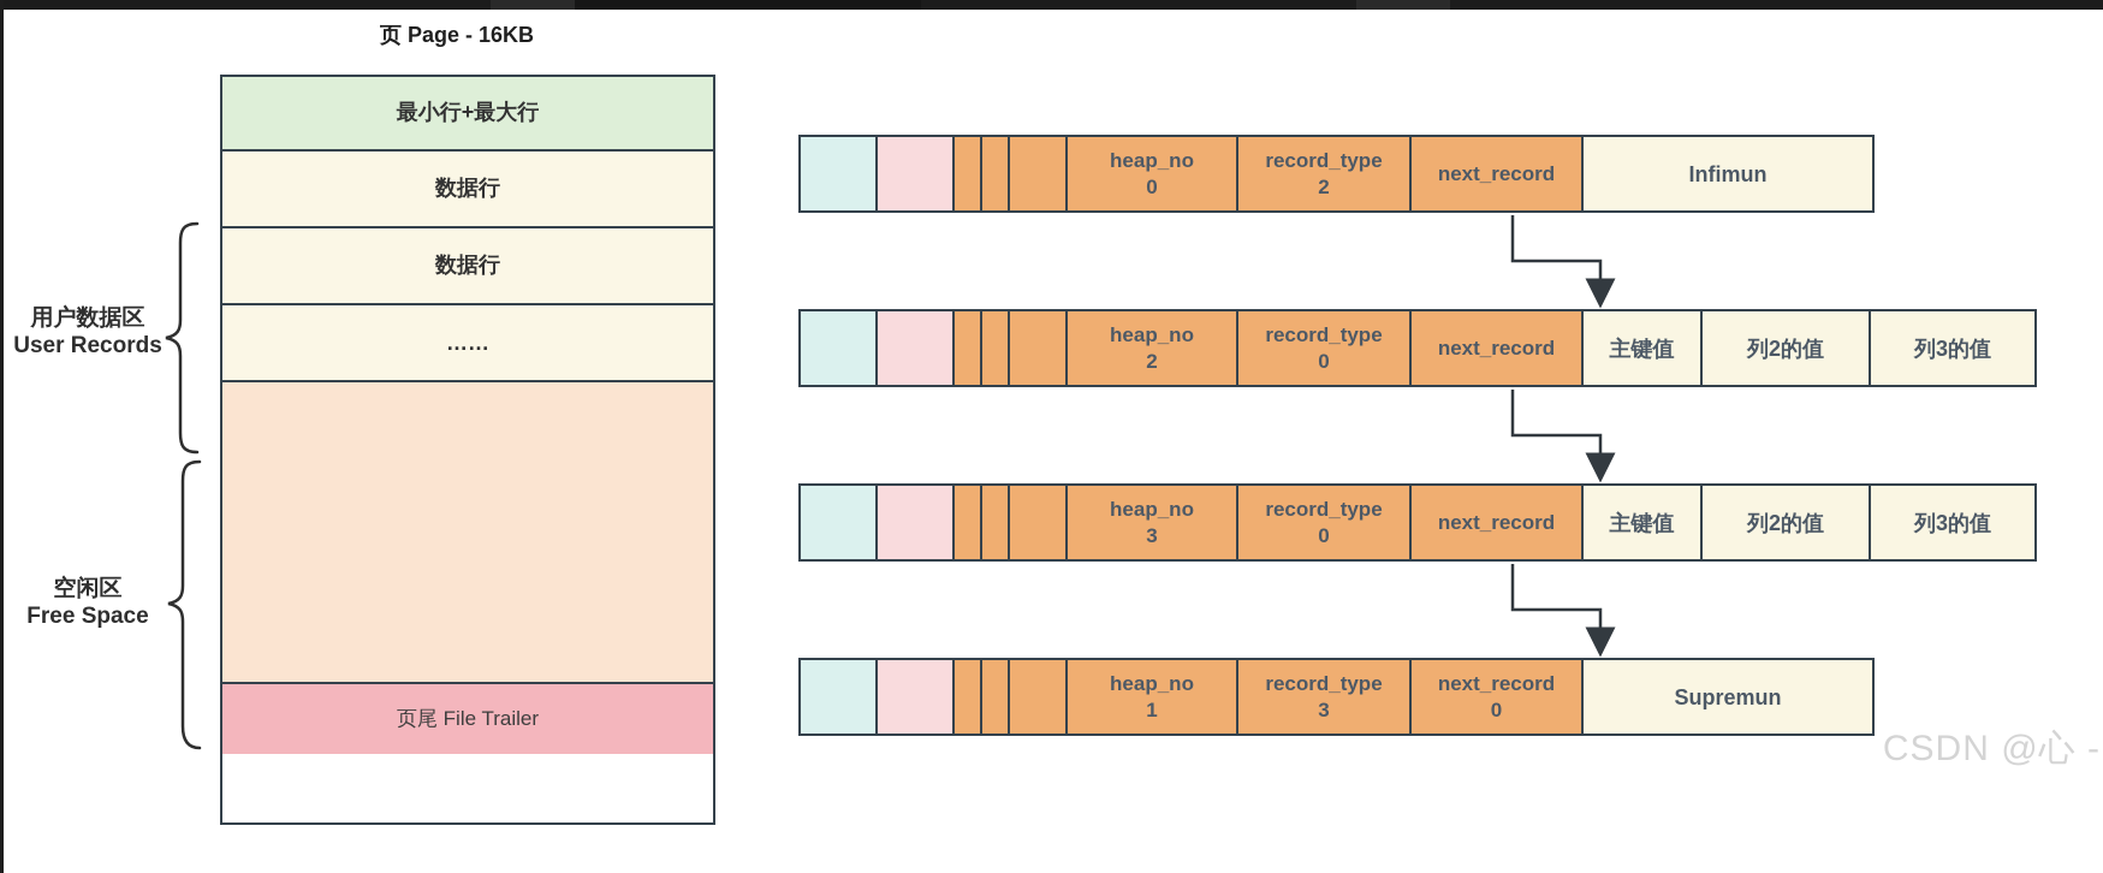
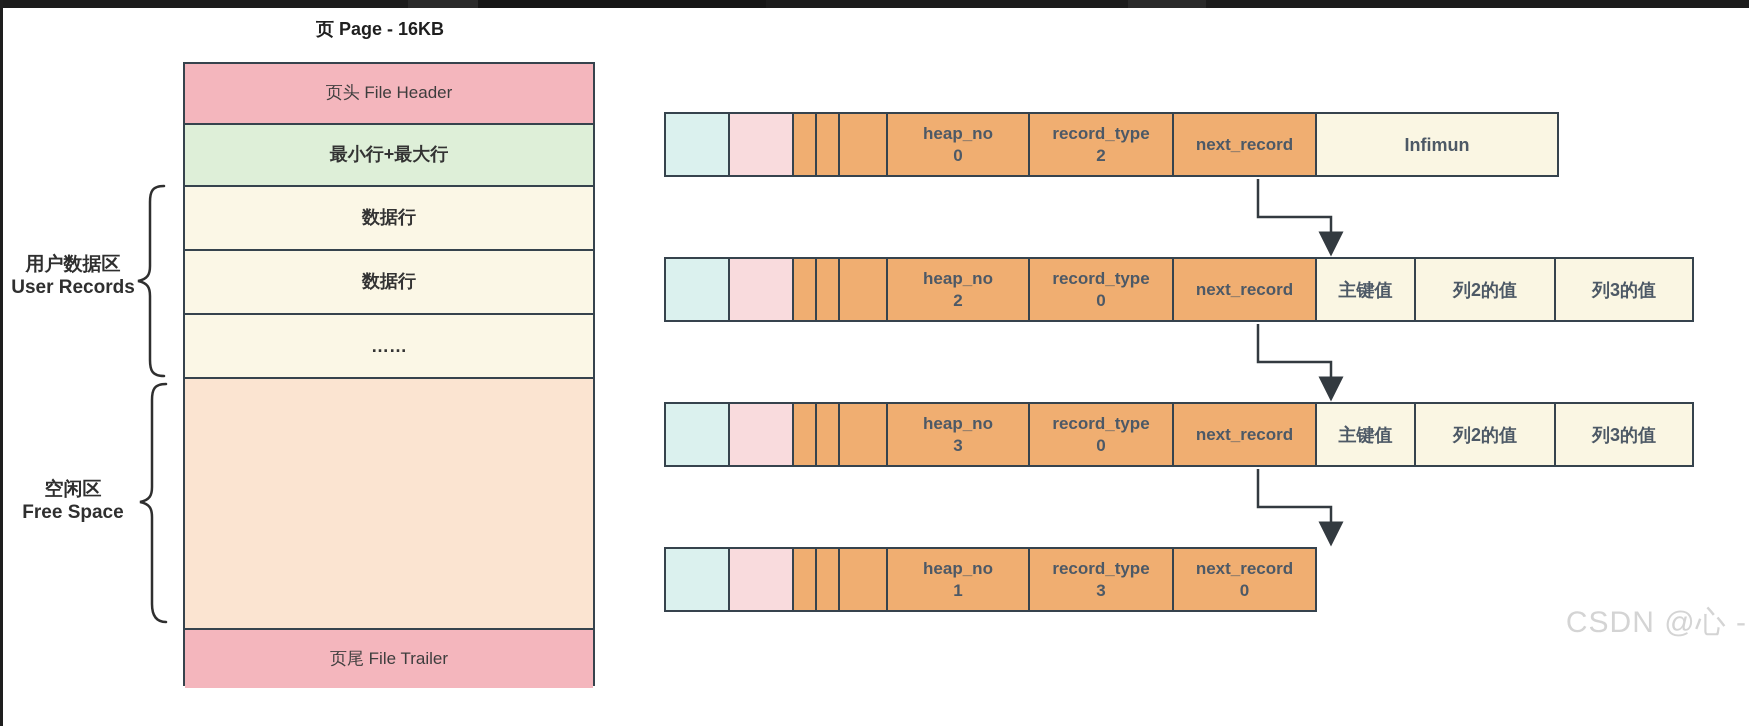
  页 Page - 16KB
+ 页头 File Header
  最小行+最大行
  数据行
  数据行
  ……
  页尾 File Trailer
  用户数据区
  User Records
  空闲区
  Free Space
  heap_no
  0
  record_type
  2
  next_record
  Infimun
  heap_no
  2
  record_type
  0
  next_record
  主键值
  列2的值
  列3的值
  heap_no
  3
  record_type
  0
  next_record
  主键值
  列2的值
  列3的值
  heap_no
  1
  record_type
  3
  next_record
  0
- Supremun
  CSDN @心 -
